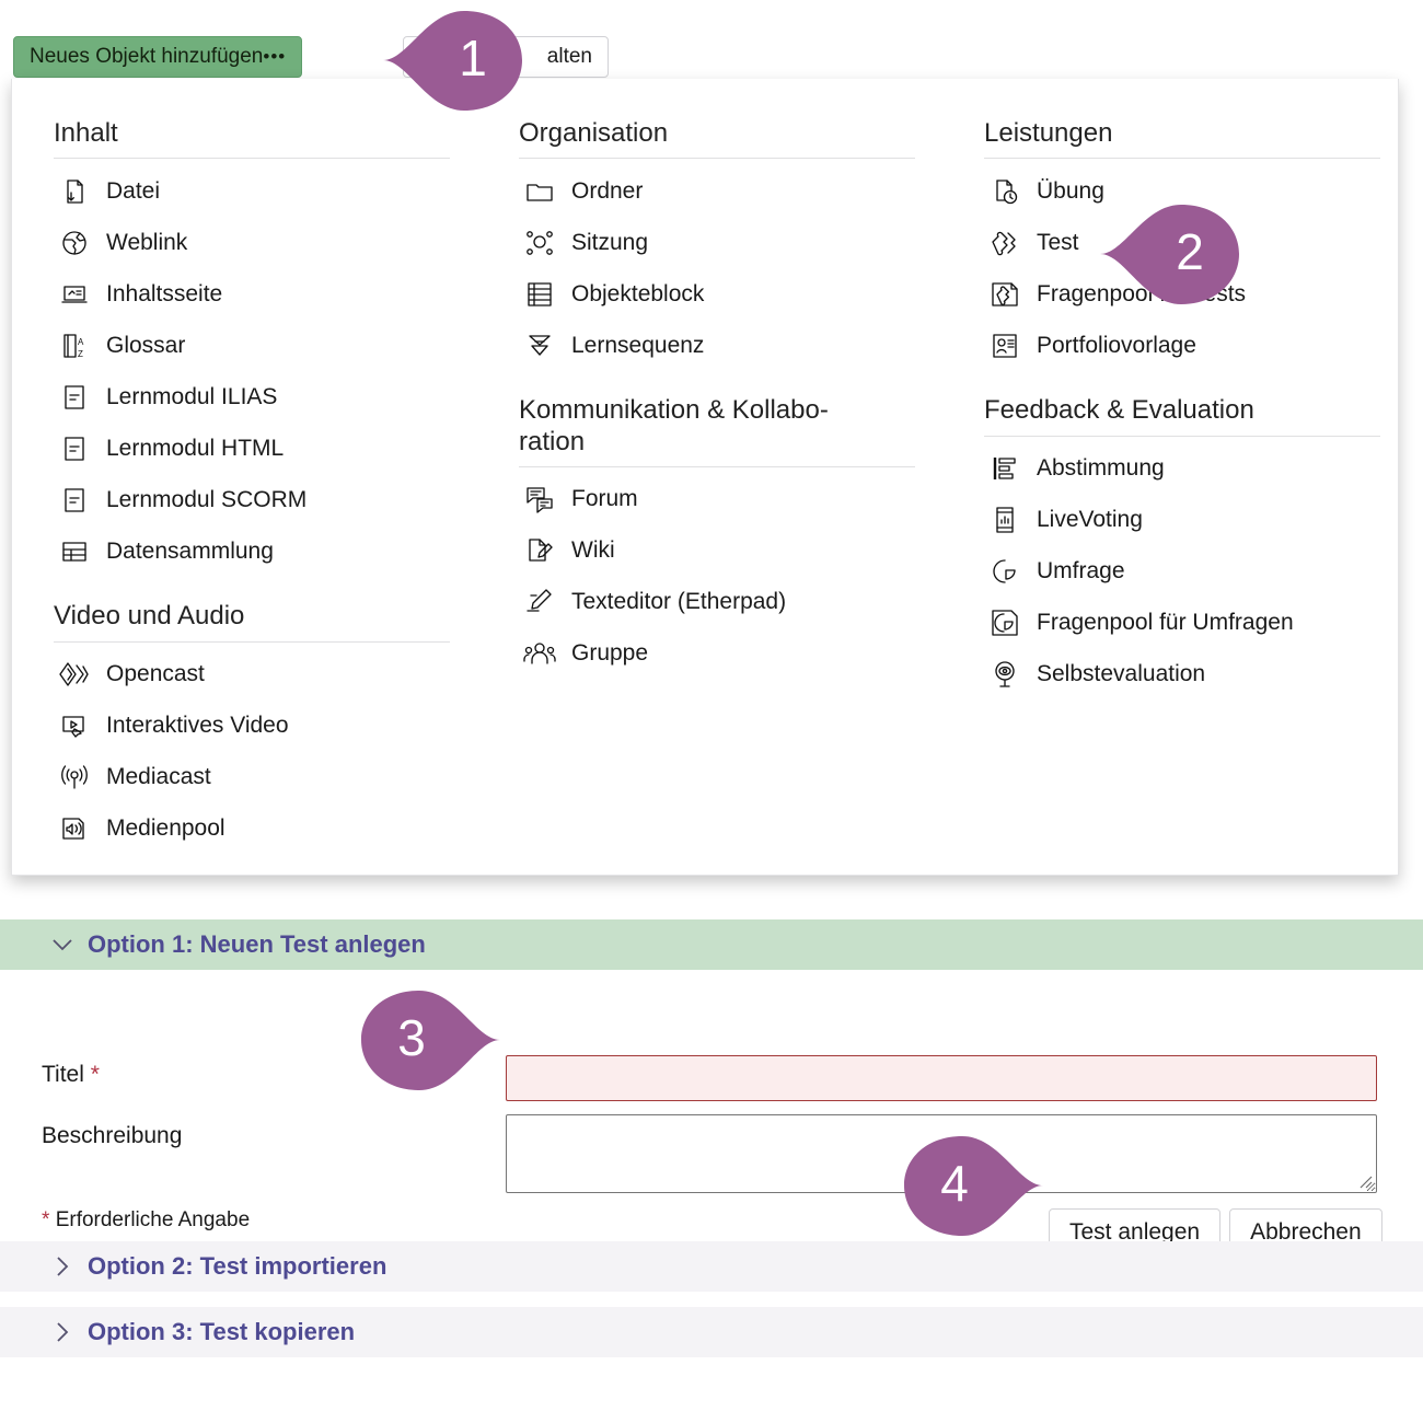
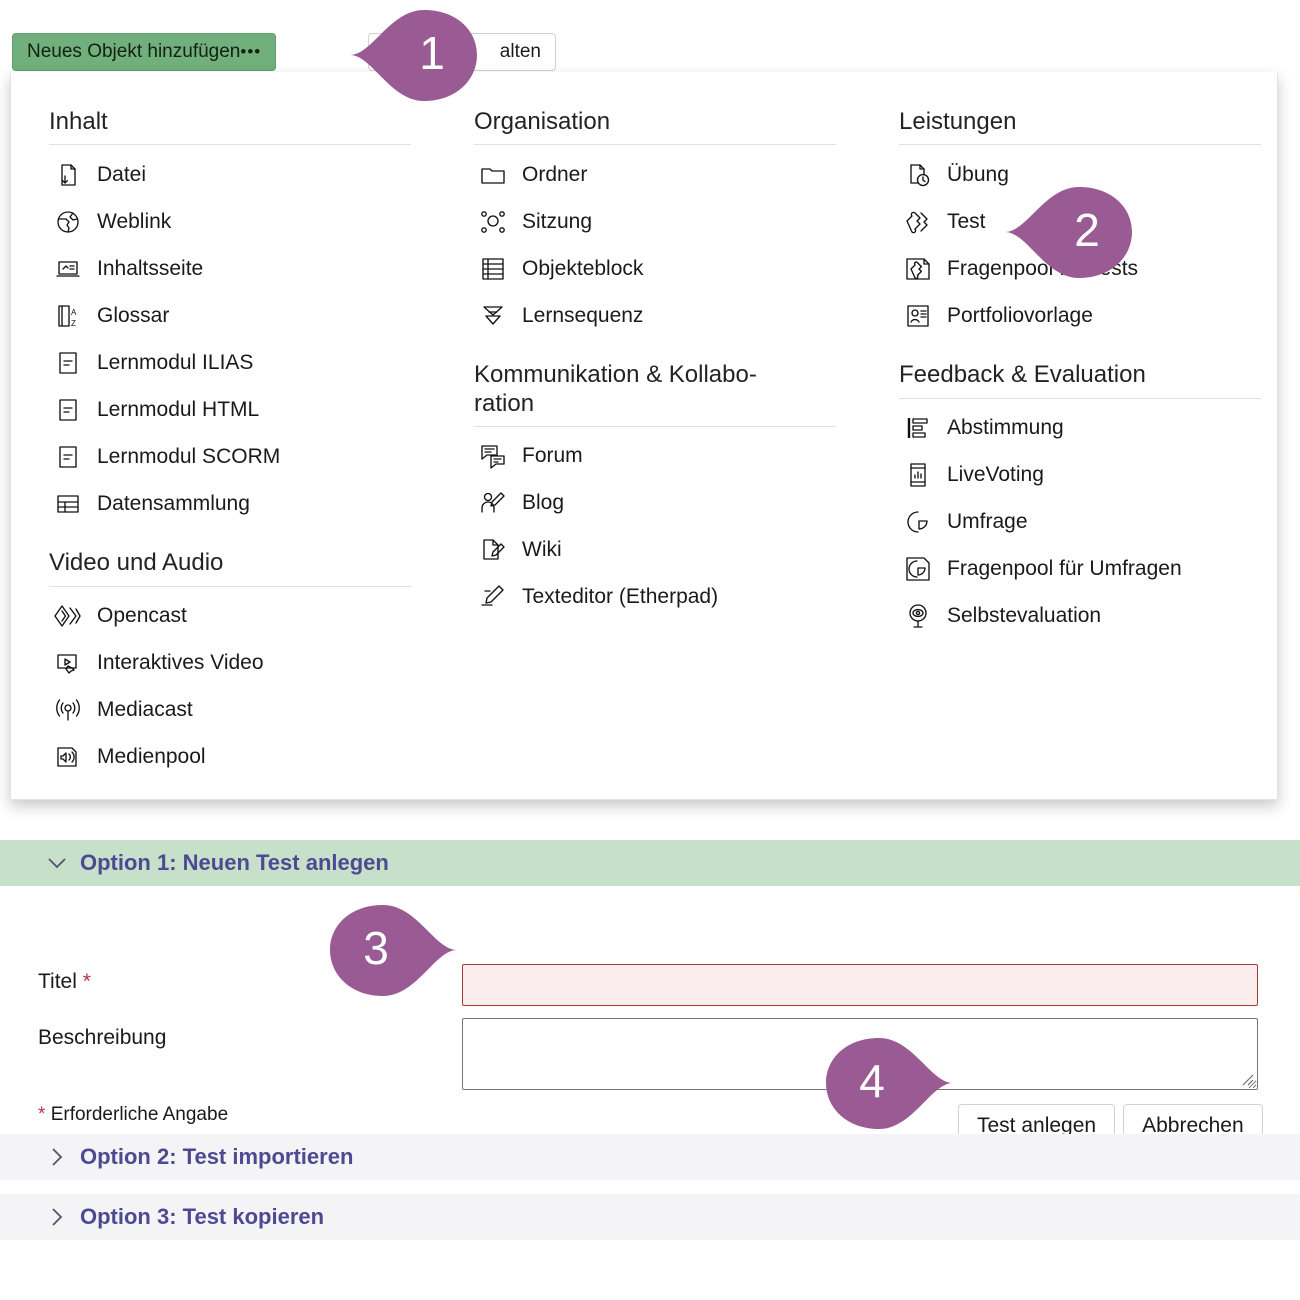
  Neues Objekt hinzufügen•••
  alten
  Inhalt
  Datei
  Weblink
  Inhaltsseite
  A
  Z
  Glossar
  Lernmodul ILIAS
  Lernmodul HTML
  Lernmodul SCORM
  Datensammlung
  Video und Audio
  Opencast
  Interaktives Video
  Mediacast
  Medienpool
  Organisation
  Ordner
  Sitzung
  Objekteblock
  Lernsequenz
  Kommunikation & Kollabo-
  ration
  Forum
+ Blog
  Wiki
  Texteditor (Etherpad)
- Gruppe
  Leistungen
  Übung
  Test
  Fragenpoolsts
  Portfoliovorlage
  Feedback & Evaluation
  Abstimmung
  LiveVoting
  Umfrage
  Fragenpool für Umfragen
  Selbstevaluation
  Option 1: Neuen Test anlegen
  Titel *
  Beschreibung
  * Erforderliche Angabe
  Test anlegen
  Abbrechen
  Option 2: Test importieren
  Option 3: Test kopieren
  1
  2
  3
  4
